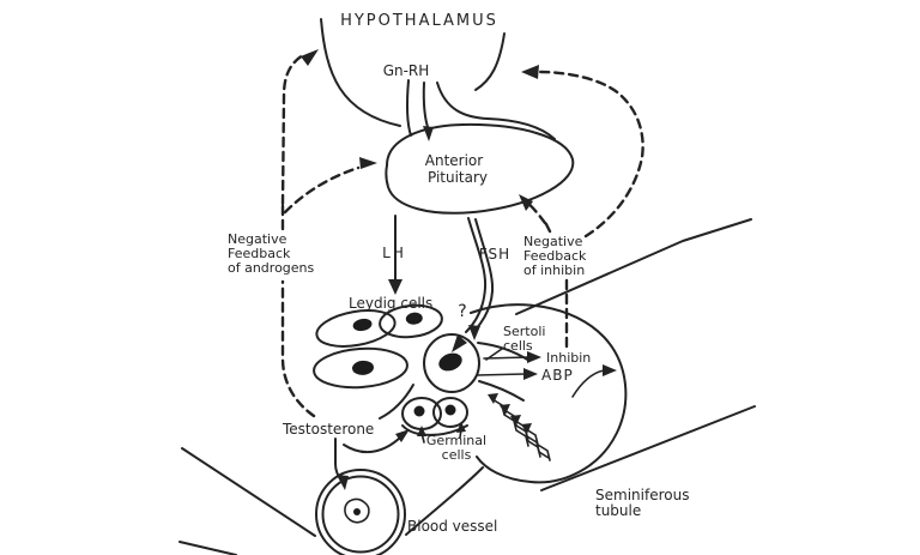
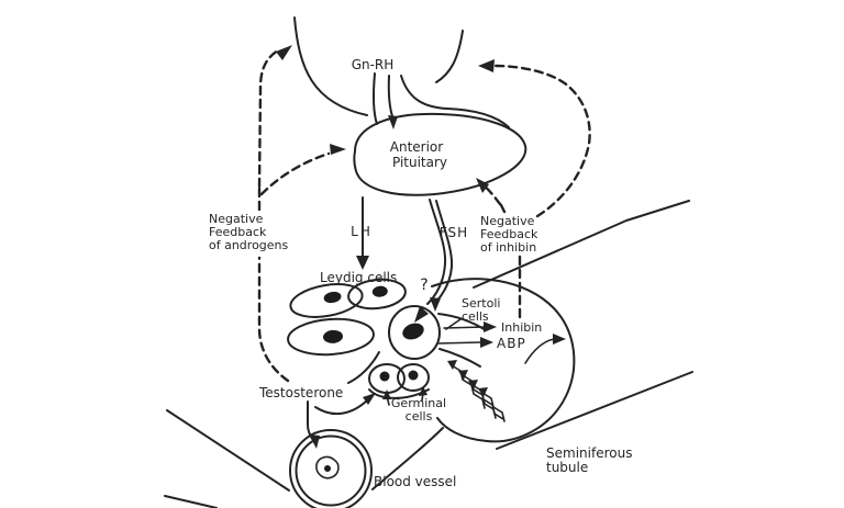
- HYPOTHALAMUS
  Gn-RH
  Anterior
  Pituitary
  Negative
  Feedback
  of androgens
  LH
  FSH
  Negative
  Feedback
  of inhibin
  Leydig cells
  ?
  Sertoli
  cells
  Inhibin
  ABP
  Testosterone
  Germinal
  cells
  Blood vessel
  Seminiferous
  tubule
